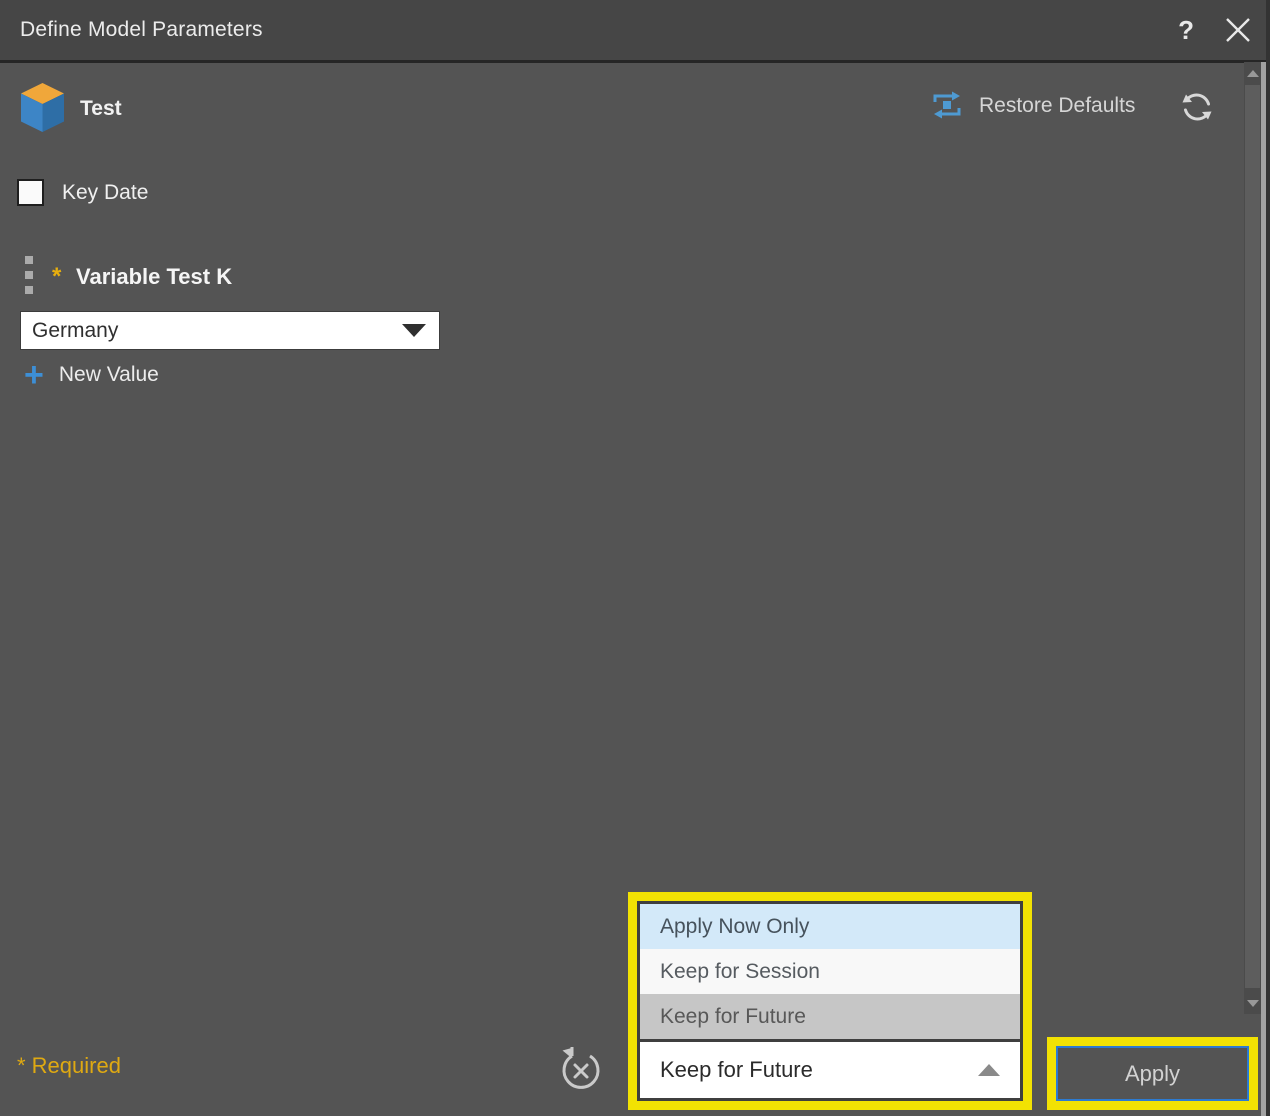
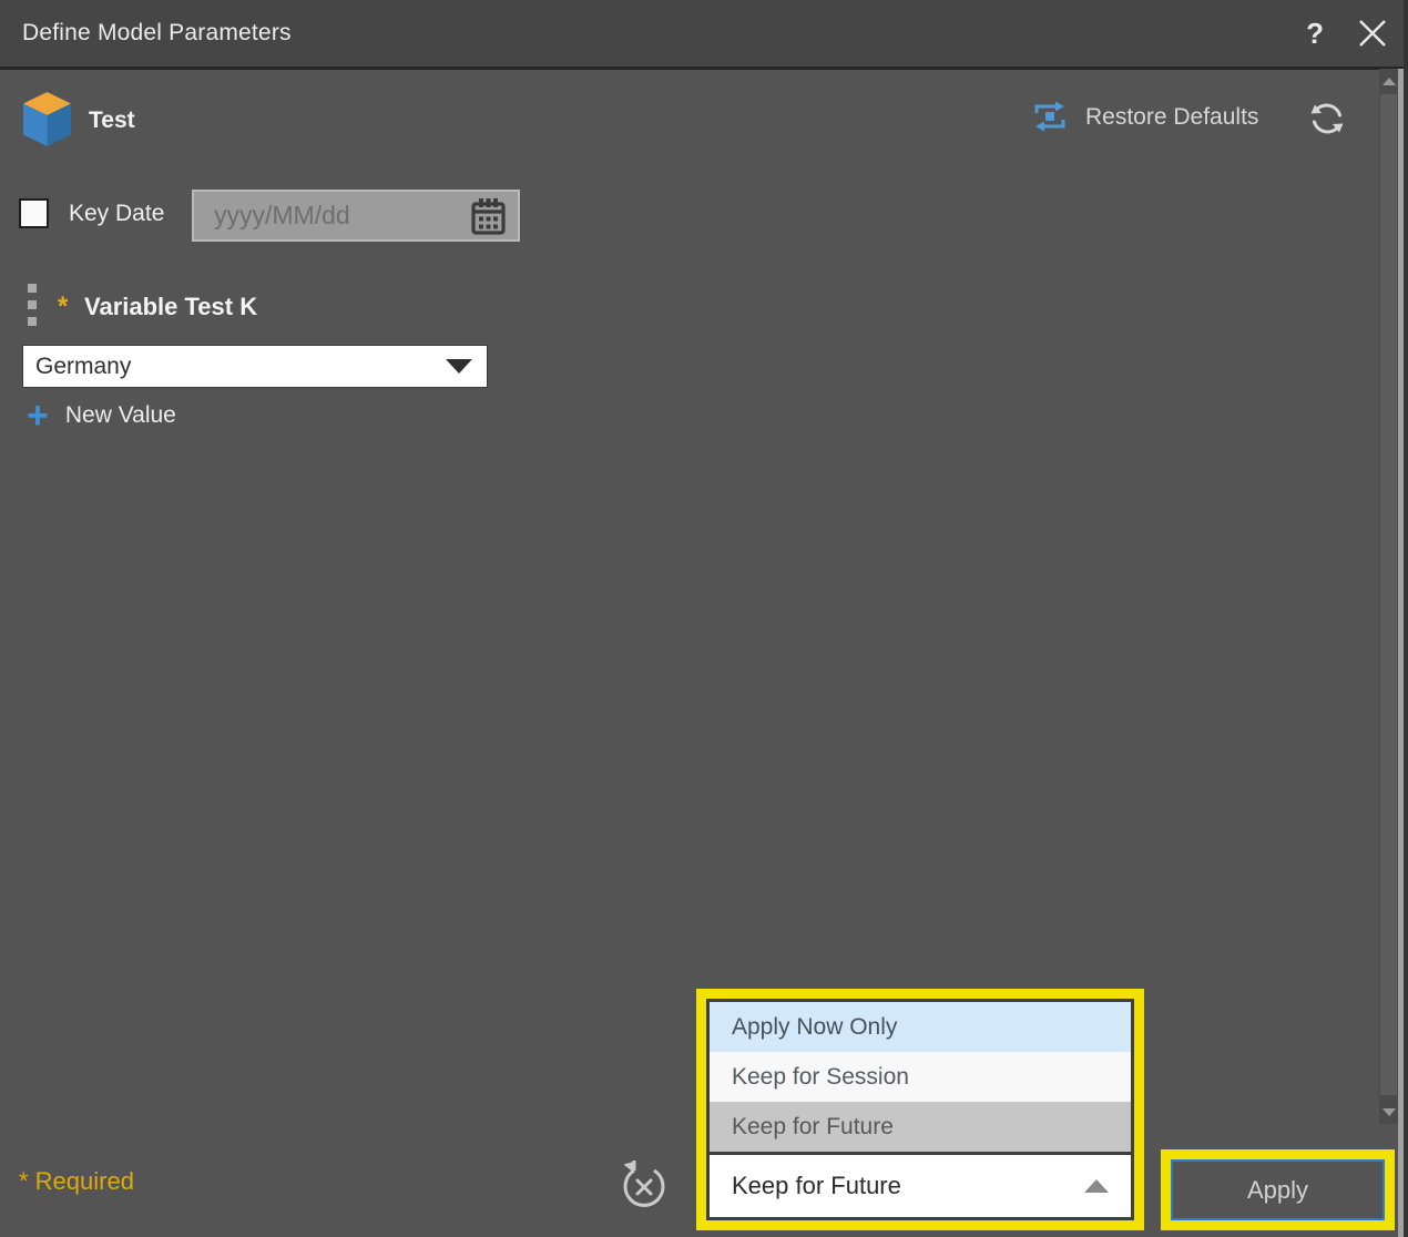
  Define Model Parameters
  ?
  Test
  Restore Defaults
  Key Date
+ yyyy/MM/dd
  *
  Variable Test K
  Germany
  +
  New Value
  * Required
  Apply Now Only
  Keep for Session
  Keep for Future
  Keep for Future
  Apply
